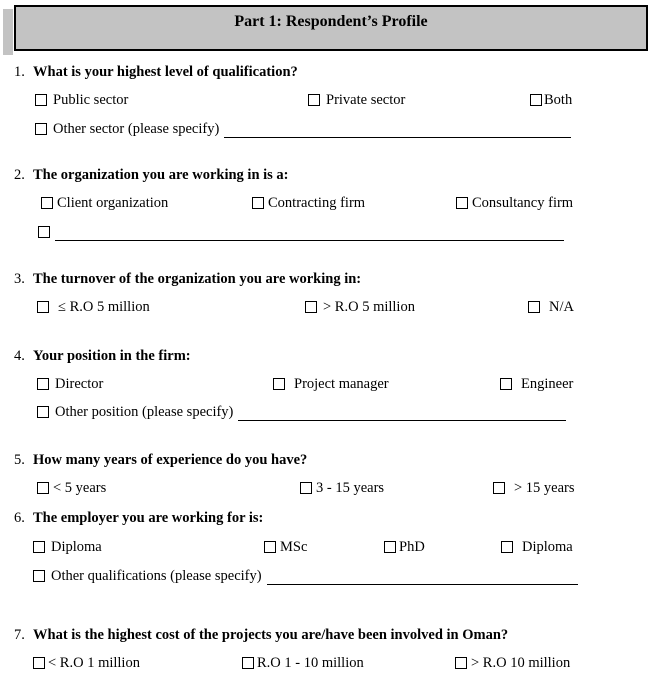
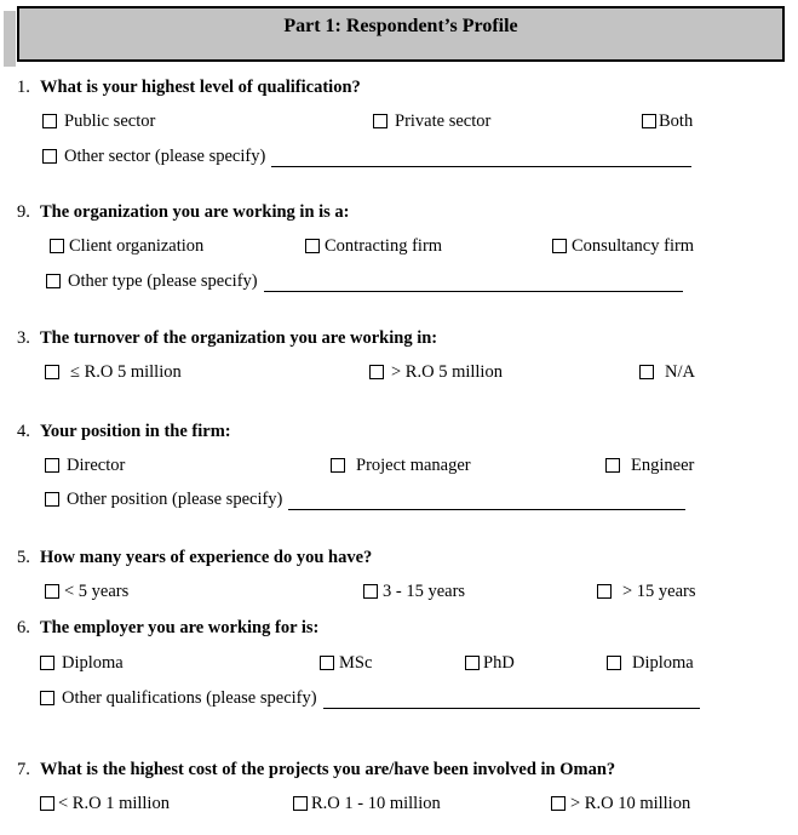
  Part 1: Respondent’s Profile
  1. What is your highest level of qualification?
  Public sector
  Private sector
  Both
  Other sector (please specify)
- 2. The organization you are working in is a:
+ 9. The organization you are working in is a:
  Client organization
  Contracting firm
  Consultancy firm
+ Other type (please specify)
  3. The turnover of the organization you are working in:
  ≤ R.O 5 million
  > R.O 5 million
  N/A
  4. Your position in the firm:
  Director
  Project manager
  Engineer
  Other position (please specify)
  5. How many years of experience do you have?
  < 5 years
  3 - 15 years
  > 15 years
  6. The employer you are working for is:
  Diploma
  MSc
  PhD
  Diploma
  Other qualifications (please specify)
  7. What is the highest cost of the projects you are/have been involved in Oman?
  < R.O 1 million
  R.O 1 - 10 million
  > R.O 10 million
